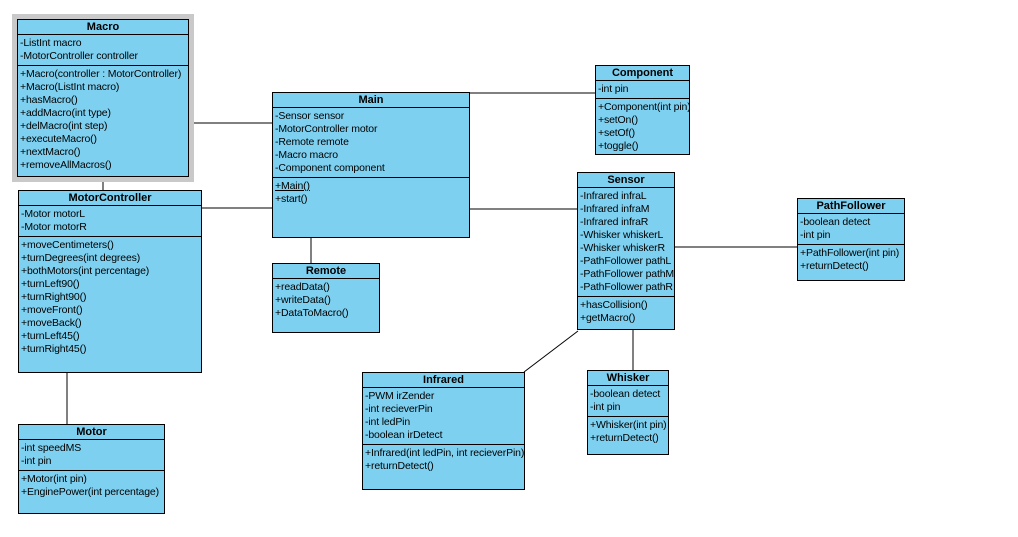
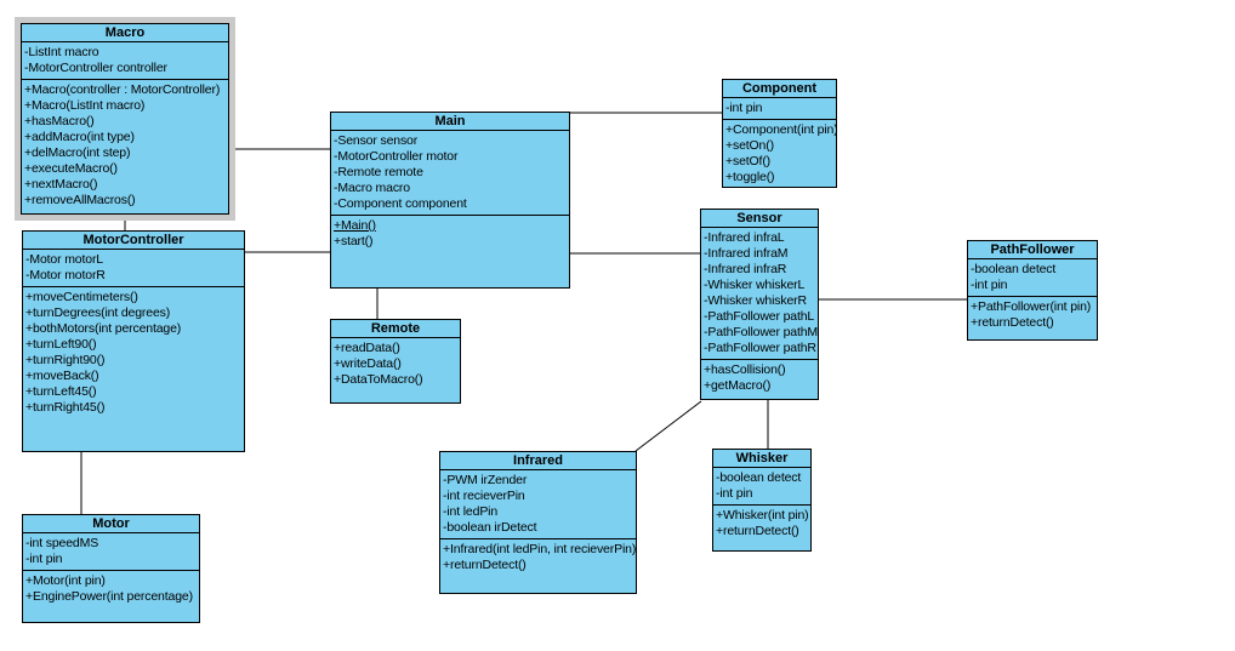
  Macro
  -ListInt macro
  -MotorController controller
  +Macro(controller : MotorController)
  +Macro(ListInt macro)
  +hasMacro()
  +addMacro(int type)
  +delMacro(int step)
  +executeMacro()
  +nextMacro()
  +removeAllMacros()
  MotorController
  -Motor motorL
  -Motor motorR
  +moveCentimeters()
  +turnDegrees(int degrees)
  +bothMotors(int percentage)
  +turnLeft90()
  +turnRight90()
- +moveFront()
  +moveBack()
  +turnLeft45()
  +turnRight45()
  Motor
  -int speedMS
  -int pin
  +Motor(int pin)
  +EnginePower(int percentage)
  Main
  -Sensor sensor
  -MotorController motor
  -Remote remote
  -Macro macro
  -Component component
  +Main()
  +start()
  Remote
  +readData()
  +writeData()
  +DataToMacro()
  Component
  -int pin
  +Component(int pin)
  +setOn()
  +setOf()
  +toggle()
  Sensor
  -Infrared infraL
  -Infrared infraM
  -Infrared infraR
  -Whisker whiskerL
  -Whisker whiskerR
  -PathFollower pathL
  -PathFollower pathM
  -PathFollower pathR
  +hasCollision()
  +getMacro()
  PathFollower
  -boolean detect
  -int pin
  +PathFollower(int pin)
  +returnDetect()
  Infrared
  -PWM irZender
  -int recieverPin
  -int ledPin
  -boolean irDetect
  +Infrared(int ledPin, int recieverPin)
  +returnDetect()
  Whisker
  -boolean detect
  -int pin
  +Whisker(int pin)
  +returnDetect()
